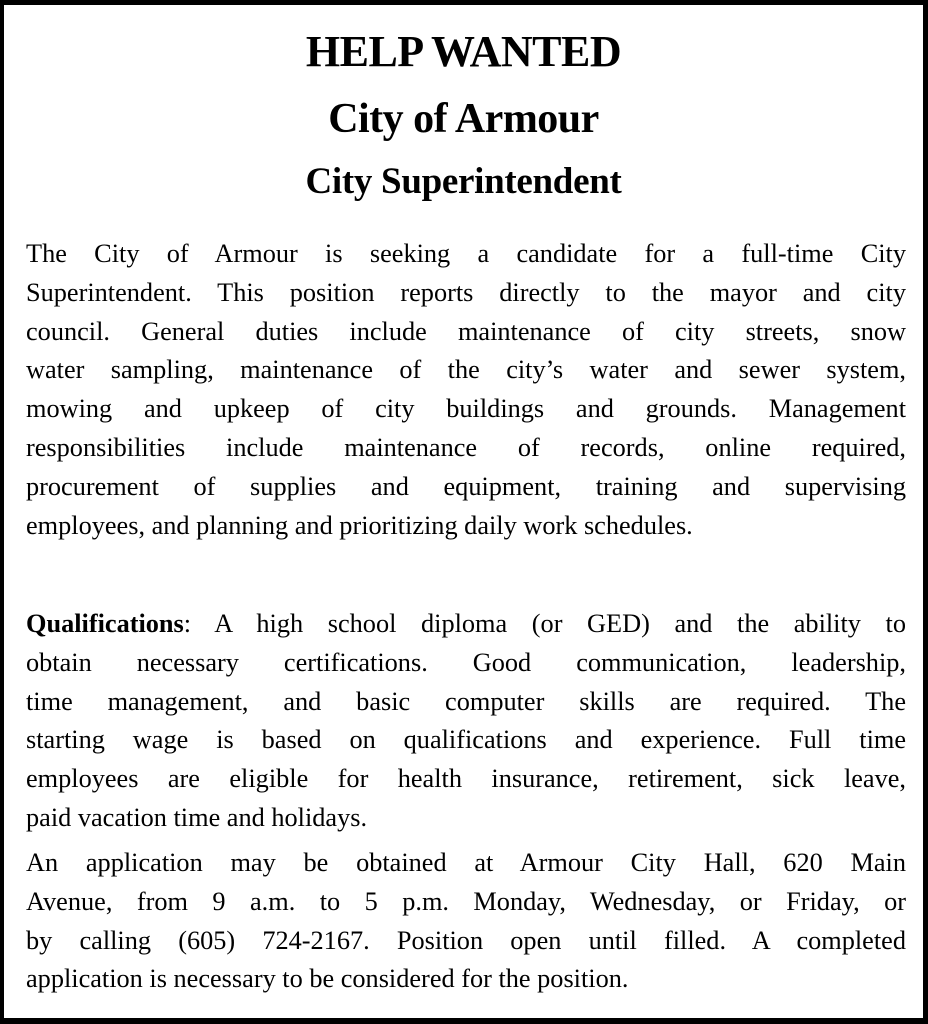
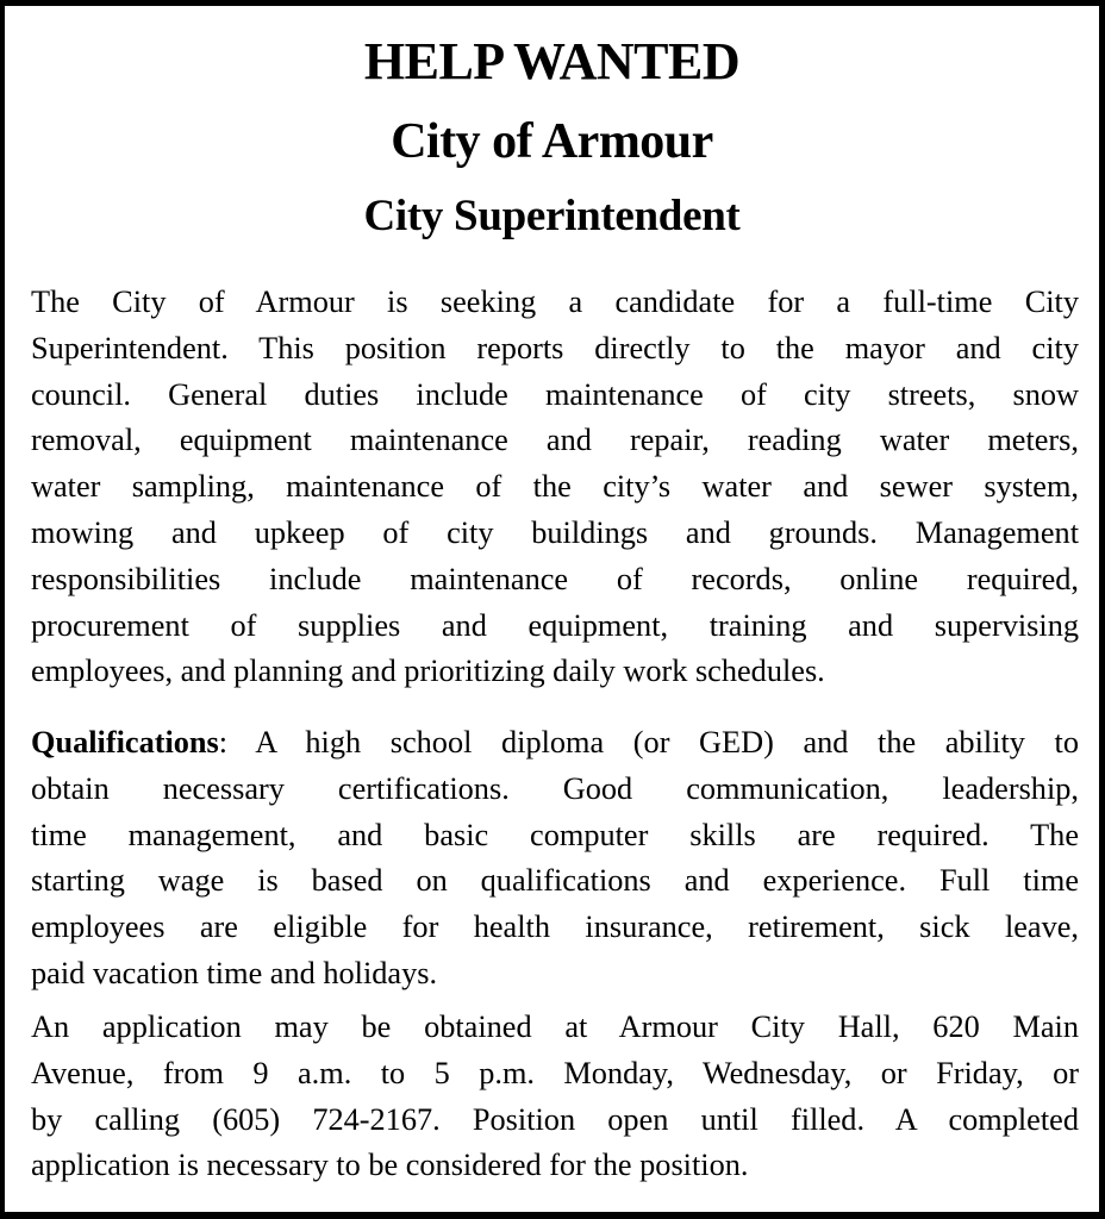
  HELP WANTED
  City of Armour
  City Superintendent
  The City of Armour is seeking a candidate for a full-time City
  Superintendent. This position reports directly to the mayor and city
  council. General duties include maintenance of city streets, snow
+ removal, equipment maintenance and repair, reading water meters,
  water sampling, maintenance of the city’s water and sewer system,
  mowing and upkeep of city buildings and grounds. Management
  responsibilities include maintenance of records, online required,
  procurement of supplies and equipment, training and supervising
  employees, and planning and prioritizing daily work schedules.
  Qualifications: A high school diploma (or GED) and the ability to
  obtain necessary certifications. Good communication, leadership,
  time management, and basic computer skills are required. The
  starting wage is based on qualifications and experience. Full time
  employees are eligible for health insurance, retirement, sick leave,
  paid vacation time and holidays.
  An application may be obtained at Armour City Hall, 620 Main
  Avenue, from 9 a.m. to 5 p.m. Monday, Wednesday, or Friday, or
  by calling (605) 724-2167. Position open until filled. A completed
  application is necessary to be considered for the position.
